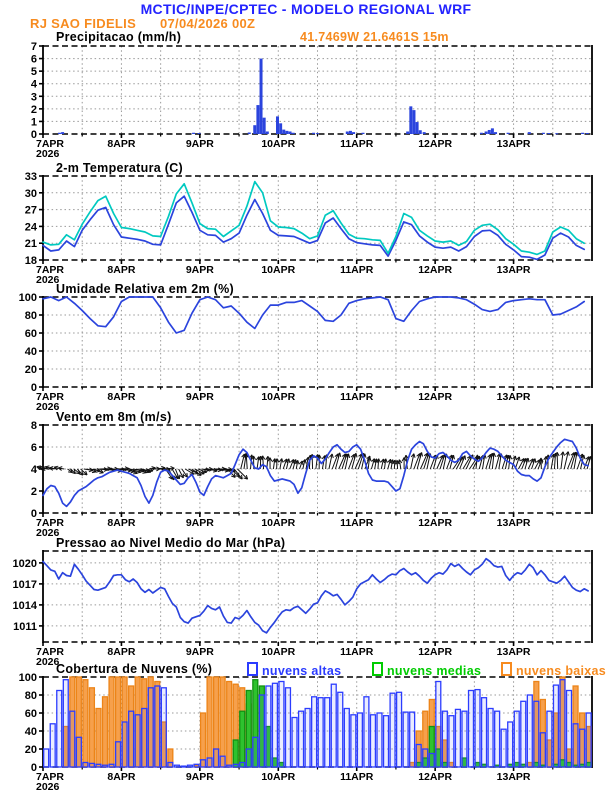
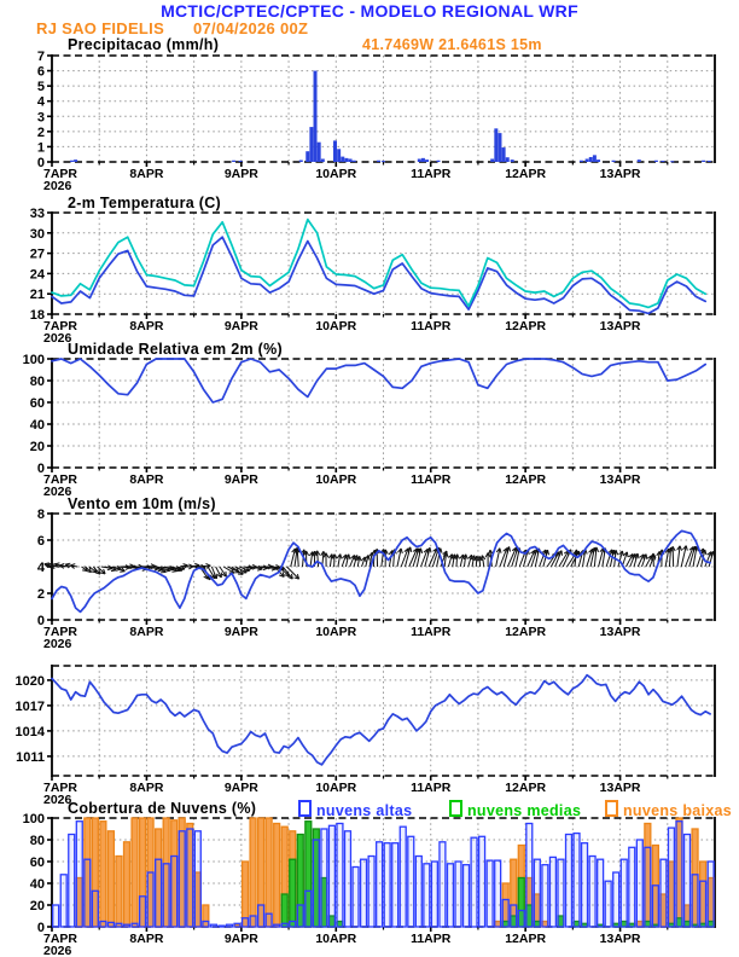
- MCTIC/INPE/CPTEC - MODELO REGIONAL WRF
+ MCTIC/CPTEC/CPTEC - MODELO REGIONAL WRF
  RJ SAO FIDELIS
  07/04/2026 00Z
  Precipitacao (mm/h)
  41.7469W 21.6461S 15m
  2-m Temperatura (C)
  Umidade Relativa em 2m (%)
- Vento em 8m (m/s)
+ Vento em 10m (m/s)
- Pressao ao Nivel Medio do Mar (hPa)
  Cobertura de Nuvens (%)
  nuvens altas
  nuvens medias
  nuvens baixas
  0
  1
  2
  3
  4
  5
  6
  7
  7APR
  2026
  8APR
  9APR
  10APR
  11APR
  12APR
  13APR
  18
  21
  24
  27
  30
  33
  7APR
  2026
  8APR
  9APR
  10APR
  11APR
  12APR
  13APR
  0
  20
  40
  60
  80
  100
  7APR
  2026
  8APR
  9APR
  10APR
  11APR
  12APR
  13APR
  0
  2
  4
  6
  8
  7APR
  2026
  8APR
  9APR
  10APR
  11APR
  12APR
  13APR
  1011
  1014
  1017
  1020
  7APR
  2026
  8APR
  9APR
  10APR
  11APR
  12APR
  13APR
  0
  20
  40
  60
  80
  100
  7APR
  2026
  8APR
  9APR
  10APR
  11APR
  12APR
  13APR
